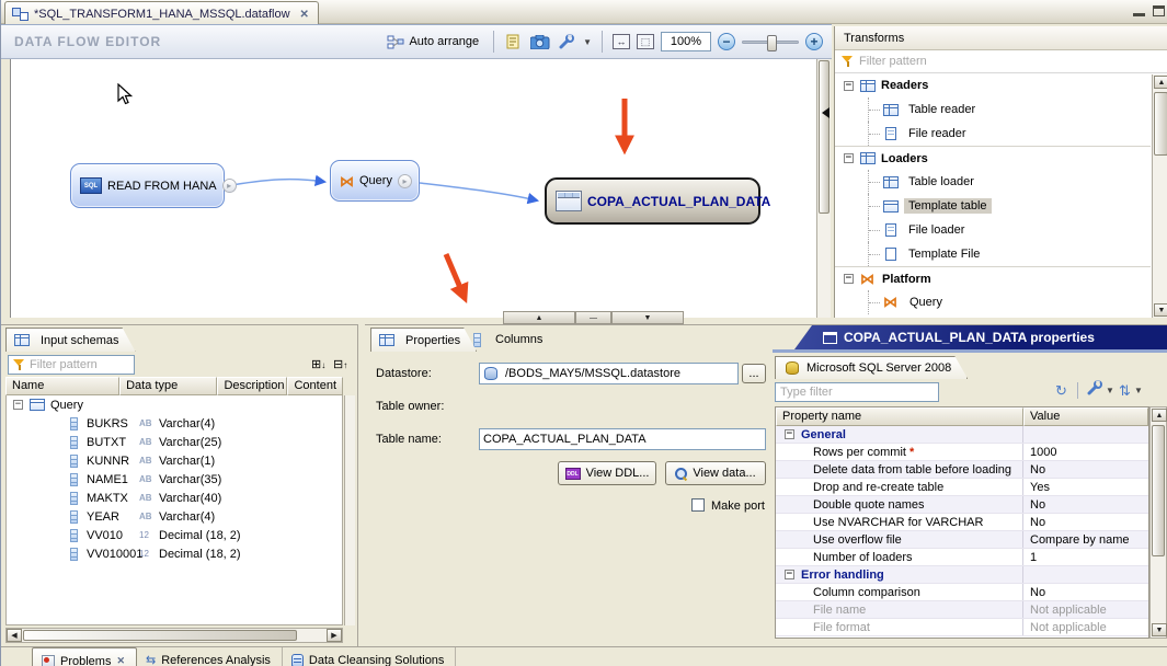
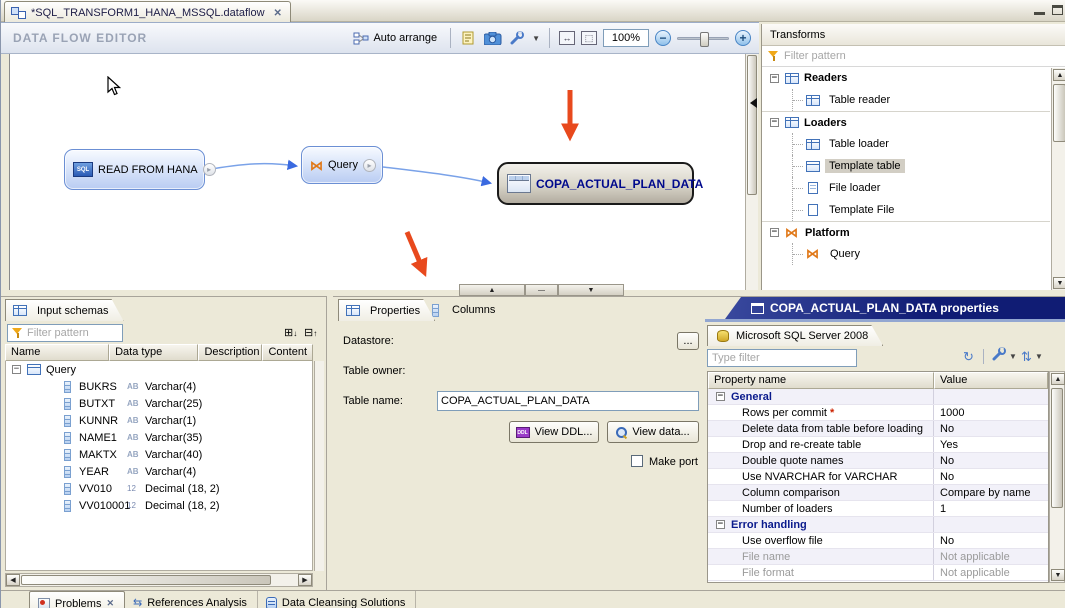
  *SQL_TRANSFORM1_HANA_MSSQL.dataflow
  ✕
  DATA FLOW EDITOR
  Auto arrange
  ▼
  ↔
  ⬚
  100%
  −
  +
  READ FROM HANA
  ▸
  Query
  ▸
  COPA_ACTUAL_PLAN_DATA
  Transforms
  Filter pattern
  −
  Readers
  Table reader
- File reader
  −
  Loaders
  Table loader
  Template table
  File loader
  Template File
  −
  Platform
  Query
  Input schemas
  Filter pattern
  ⊞↓
  ⊟↑
  Name
  Data type
  Description
  Content
  −
  Query
  BUKRS
  AB
  Varchar(4)
  BUTXT
  AB
  Varchar(25)
  KUNNR
  AB
  Varchar(1)
  NAME1
  AB
  Varchar(35)
  MAKTX
  AB
  Varchar(40)
  YEAR
  AB
  Varchar(4)
  VV010
  12
  Decimal (18, 2)
  VV01000
  12
  Decimal (18, 2)
  Properties
  Columns
  Datastore:
- /BODS_MAY5/MSSQL.datastore
  ...
  Table owner:
  Table name:
  COPA_ACTUAL_PLAN_DATA
  View DDL...
  View data...
  Make port
  COPA_ACTUAL_PLAN_DATA properties
  Microsoft SQL Server 2008
  Type filter
  ↻
  ▼
  ⇅
  ▼
  Property name
  Value
  −
  General
  Rows per commit
  *
  1000
  Delete data from table before loading
  No
  Drop and re-create table
  Yes
  Double quote names
  No
  Use NVARCHAR for VARCHAR
  No
- Use overflow file
+ Column comparison
  Compare by name
  Number of loaders
  1
  −
  Error handling
- Column comparison
+ Use overflow file
  No
  File name
  Not applicable
  File format
  Not applicable
  Problems
  ✕
  References Analysis
  Data Cleansing Solutions
